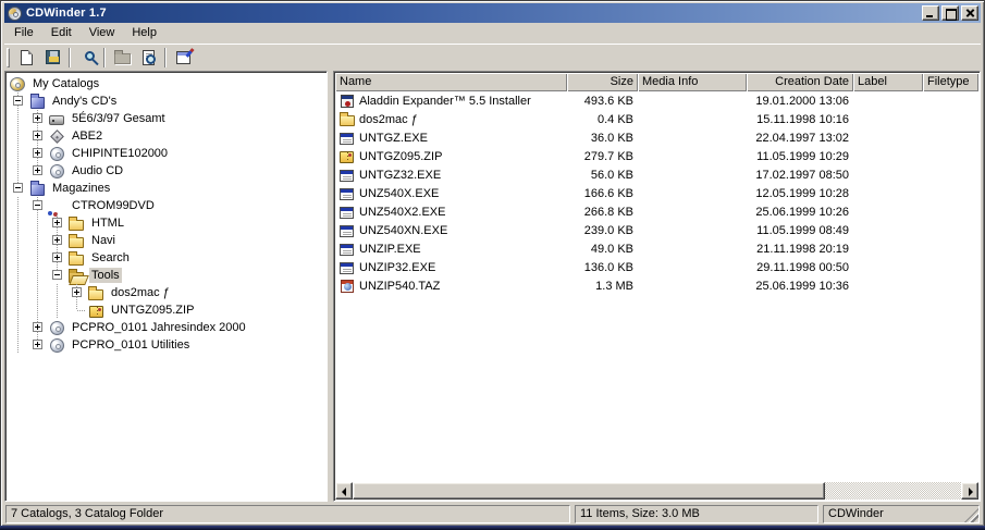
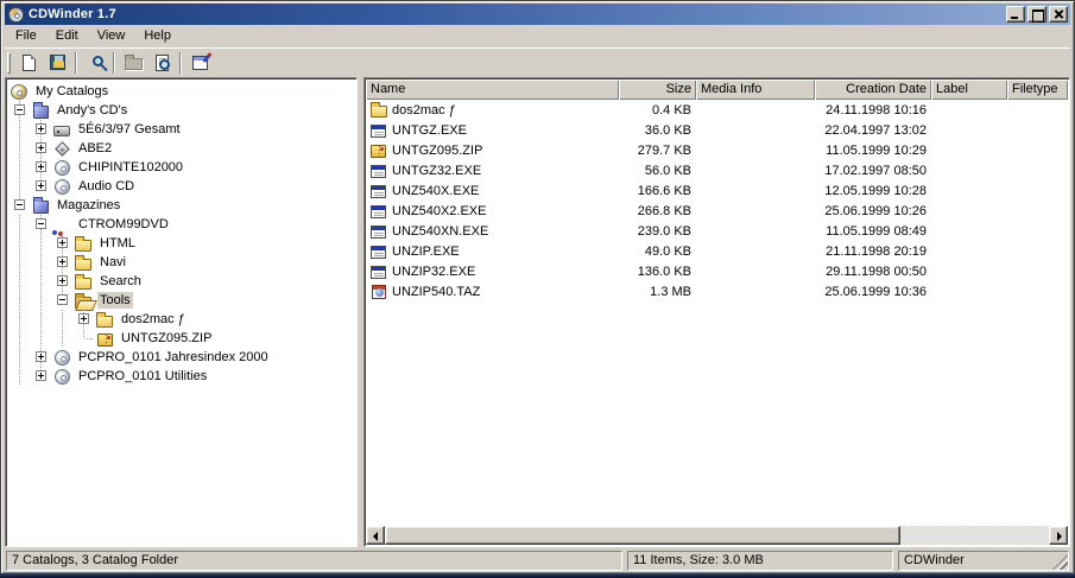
  CDWinder 1.7
  File
  Edit
  View
  Help
  My Catalogs
  Andy's CD's
  5É6/3/97 Gesamt
  ABE2
  CHIPINTE102000
  Audio CD
  Magazines
  CTROM99DVD
  HTML
  Navi
  Search
  Tools
  dos2mac ƒ
  UNTGZ095.ZIP
  PCPRO_0101 Jahresindex 2000
  PCPRO_0101 Utilities
  Name
  Size
  Media Info
  Creation Date
  Label
  Filetype
- Aladdin Expander™ 5.5 Installer
- 493.6 KB
- 19.01.2000 13:06
  dos2mac ƒ
  0.4 KB
- 15.11.1998 10:16
+ 24.11.1998 10:16
  UNTGZ.EXE
  36.0 KB
  22.04.1997 13:02
  UNTGZ095.ZIP
  279.7 KB
  11.05.1999 10:29
  UNTGZ32.EXE
  56.0 KB
  17.02.1997 08:50
  UNZ540X.EXE
  166.6 KB
  12.05.1999 10:28
  UNZ540X2.EXE
  266.8 KB
  25.06.1999 10:26
  UNZ540XN.EXE
  239.0 KB
  11.05.1999 08:49
  UNZIP.EXE
  49.0 KB
  21.11.1998 20:19
  UNZIP32.EXE
  136.0 KB
  29.11.1998 00:50
  UNZIP540.TAZ
  1.3 MB
  25.06.1999 10:36
  7 Catalogs, 3 Catalog Folder
  11 Items, Size: 3.0 MB
  CDWinder
